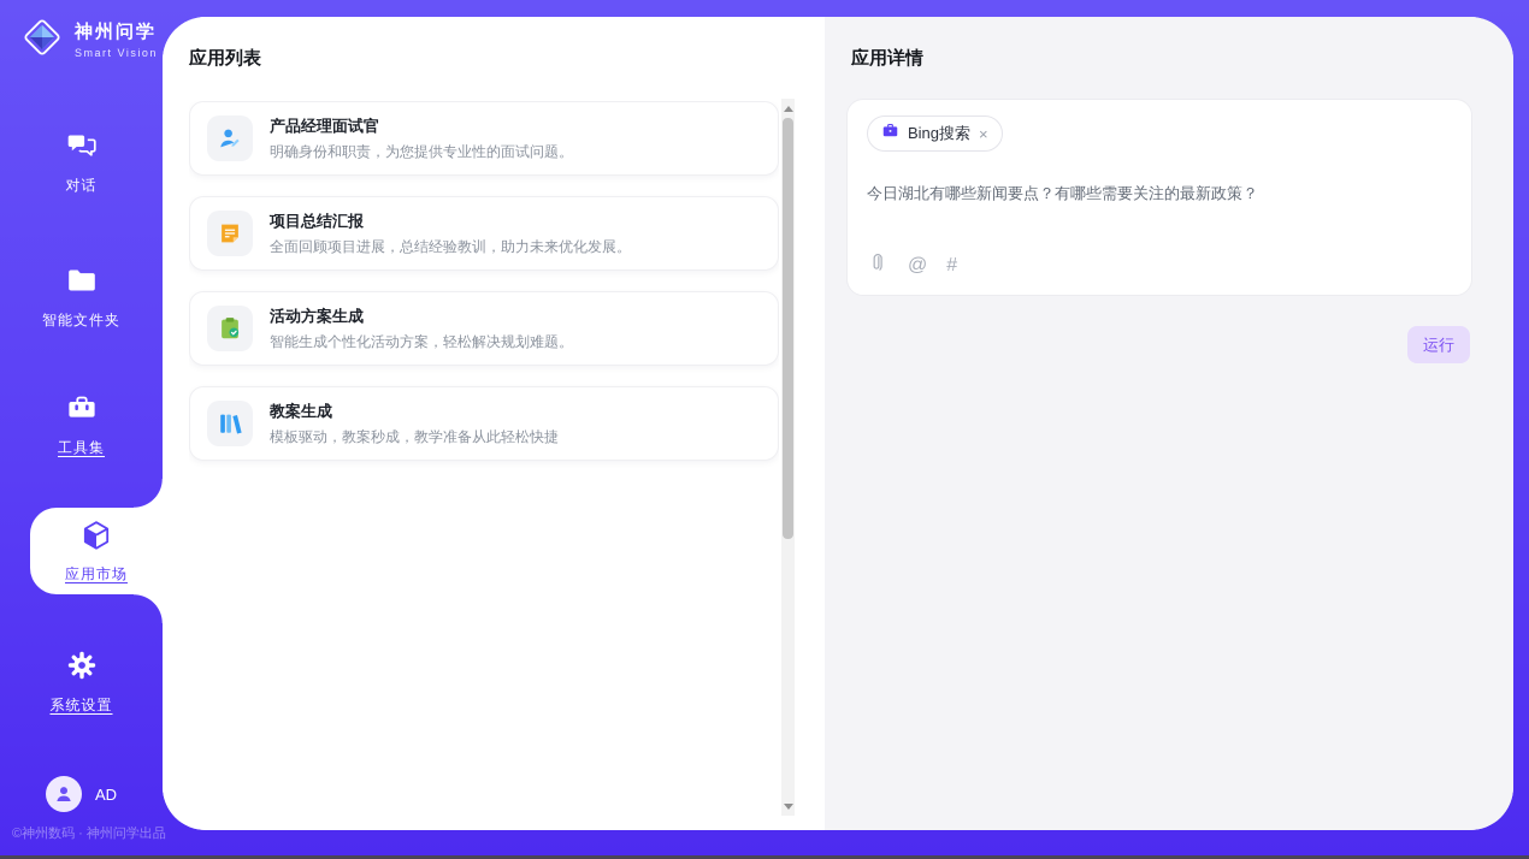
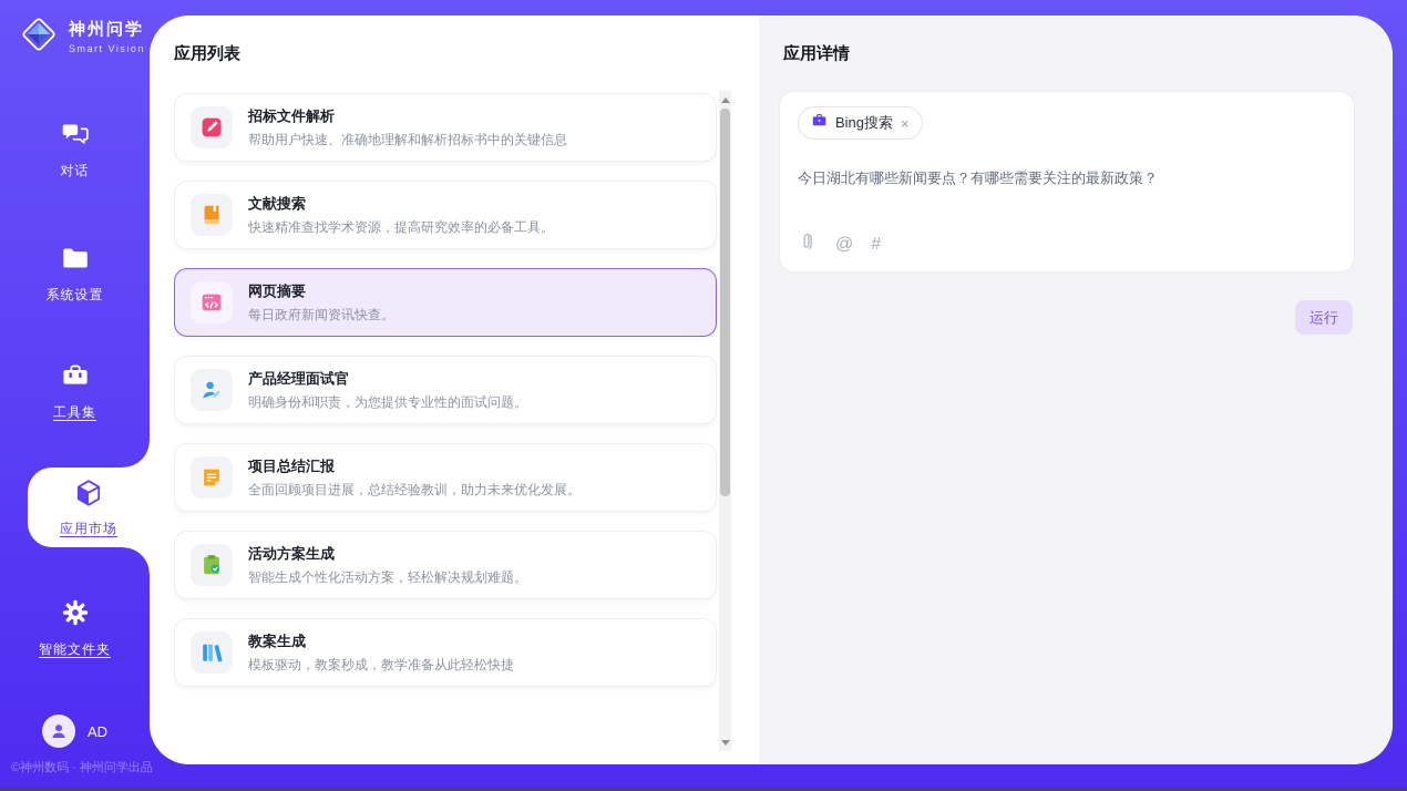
  神州问学
  Smart Vision
  对话
- 智能文件夹
+ 系统设置
  工具集
  应用市场
- 系统设置
+ 智能文件夹
  AD
  ©神州数码 · 神州问学出品
  应用列表
+ 招标文件解析
+ 帮助用户快速、准确地理解和解析招标书中的关键信息
+ 文献搜索
+ 快速精准查找学术资源，提高研究效率的必备工具。
+ 网页摘要
+ 每日政府新闻资讯快查。
  产品经理面试官
  明确身份和职责，为您提供专业性的面试问题。
  项目总结汇报
  全面回顾项目进展，总结经验教训，助力未来优化发展。
  活动方案生成
  智能生成个性化活动方案，轻松解决规划难题。
  教案生成
  模板驱动，教案秒成，教学准备从此轻松快捷
  应用详情
  Bing搜索
  ×
  今日湖北有哪些新闻要点？有哪些需要关注的最新政策？
  @
  #
  运行
